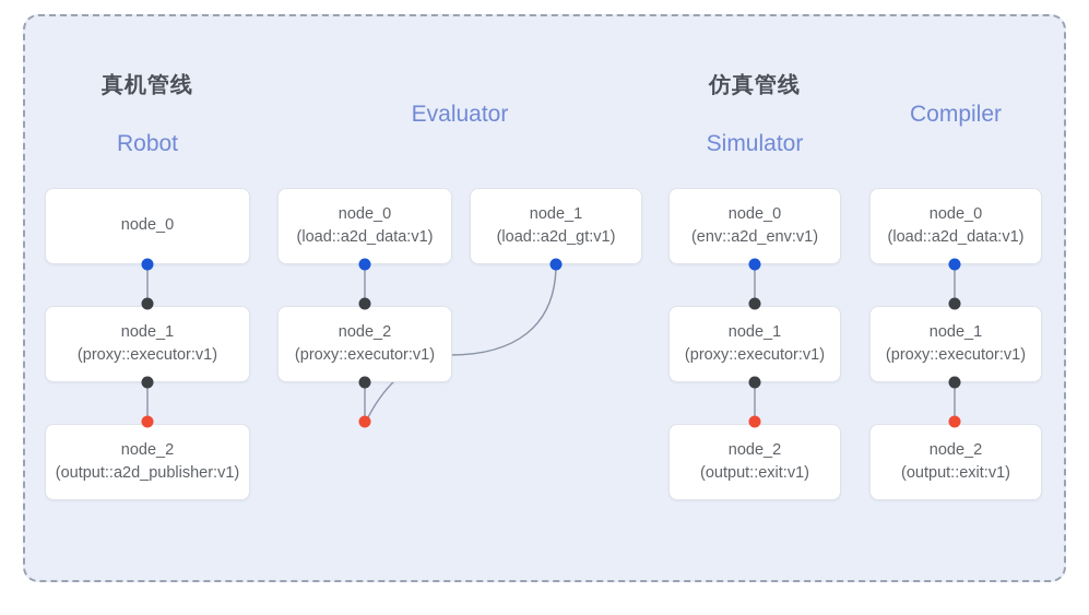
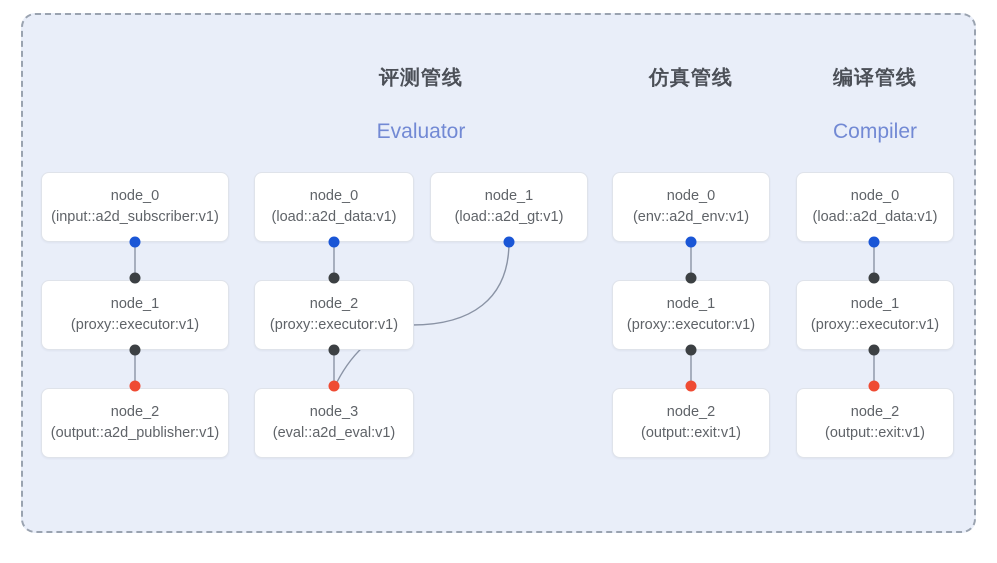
- 真机管线
- Robot
  node_0
+ (input::a2d_subscriber:v1)
  node_1
  (proxy::executor:v1)
  node_2
  (output::a2d_publisher:v1)
+ 评测管线
  Evaluator
  node_0
  (load::a2d_data:v1)
  node_1
  (load::a2d_gt:v1)
  node_2
  (proxy::executor:v1)
+ node_3
+ (eval::a2d_eval:v1)
  仿真管线
- Simulator
  node_0
  (env::a2d_env:v1)
  node_1
  (proxy::executor:v1)
  node_2
  (output::exit:v1)
+ 编译管线
  Compiler
  node_0
  (load::a2d_data:v1)
  node_1
  (proxy::executor:v1)
  node_2
  (output::exit:v1)
